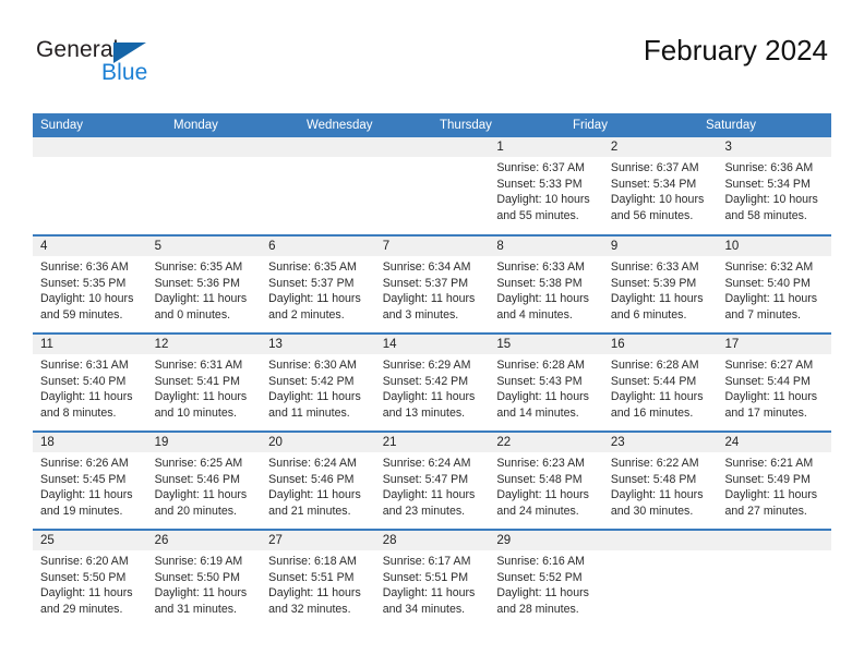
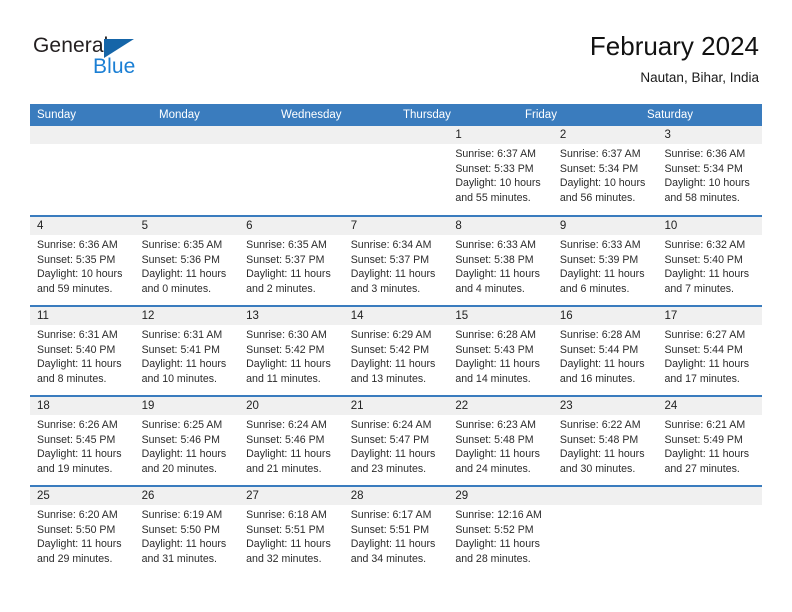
  General
  Blue
  February 2024
+ Nautan, Bihar, India
  Sunday
  Monday
  Wednesday
  Thursday
  Friday
  Saturday
  1
  Sunrise: 6:37 AM
  Sunset: 5:33 PM
  Daylight: 10 hours
  and 55 minutes.
  2
  Sunrise: 6:37 AM
  Sunset: 5:34 PM
  Daylight: 10 hours
  and 56 minutes.
  3
  Sunrise: 6:36 AM
  Sunset: 5:34 PM
  Daylight: 10 hours
  and 58 minutes.
  4
  Sunrise: 6:36 AM
  Sunset: 5:35 PM
  Daylight: 10 hours
  and 59 minutes.
  5
  Sunrise: 6:35 AM
  Sunset: 5:36 PM
  Daylight: 11 hours
  and 0 minutes.
  6
  Sunrise: 6:35 AM
  Sunset: 5:37 PM
  Daylight: 11 hours
  and 2 minutes.
  7
  Sunrise: 6:34 AM
  Sunset: 5:37 PM
  Daylight: 11 hours
  and 3 minutes.
  8
  Sunrise: 6:33 AM
  Sunset: 5:38 PM
  Daylight: 11 hours
  and 4 minutes.
  9
  Sunrise: 6:33 AM
  Sunset: 5:39 PM
  Daylight: 11 hours
  and 6 minutes.
  10
  Sunrise: 6:32 AM
  Sunset: 5:40 PM
  Daylight: 11 hours
  and 7 minutes.
  11
  Sunrise: 6:31 AM
  Sunset: 5:40 PM
  Daylight: 11 hours
  and 8 minutes.
  12
  Sunrise: 6:31 AM
  Sunset: 5:41 PM
  Daylight: 11 hours
  and 10 minutes.
  13
  Sunrise: 6:30 AM
  Sunset: 5:42 PM
  Daylight: 11 hours
  and 11 minutes.
  14
  Sunrise: 6:29 AM
  Sunset: 5:42 PM
  Daylight: 11 hours
  and 13 minutes.
  15
  Sunrise: 6:28 AM
  Sunset: 5:43 PM
  Daylight: 11 hours
  and 14 minutes.
  16
  Sunrise: 6:28 AM
  Sunset: 5:44 PM
  Daylight: 11 hours
  and 16 minutes.
  17
  Sunrise: 6:27 AM
  Sunset: 5:44 PM
  Daylight: 11 hours
  and 17 minutes.
  18
  Sunrise: 6:26 AM
  Sunset: 5:45 PM
  Daylight: 11 hours
  and 19 minutes.
  19
  Sunrise: 6:25 AM
  Sunset: 5:46 PM
  Daylight: 11 hours
  and 20 minutes.
  20
  Sunrise: 6:24 AM
  Sunset: 5:46 PM
  Daylight: 11 hours
  and 21 minutes.
  21
  Sunrise: 6:24 AM
  Sunset: 5:47 PM
  Daylight: 11 hours
  and 23 minutes.
  22
  Sunrise: 6:23 AM
  Sunset: 5:48 PM
  Daylight: 11 hours
  and 24 minutes.
  23
  Sunrise: 6:22 AM
  Sunset: 5:48 PM
  Daylight: 11 hours
  and 30 minutes.
  24
  Sunrise: 6:21 AM
  Sunset: 5:49 PM
  Daylight: 11 hours
  and 27 minutes.
  25
  Sunrise: 6:20 AM
  Sunset: 5:50 PM
  Daylight: 11 hours
  and 29 minutes.
  26
  Sunrise: 6:19 AM
  Sunset: 5:50 PM
  Daylight: 11 hours
  and 31 minutes.
  27
  Sunrise: 6:18 AM
  Sunset: 5:51 PM
  Daylight: 11 hours
  and 32 minutes.
  28
  Sunrise: 6:17 AM
  Sunset: 5:51 PM
  Daylight: 11 hours
  and 34 minutes.
  29
- Sunrise: 6:16 AM
+ Sunrise: 12:16 AM
  Sunset: 5:52 PM
  Daylight: 11 hours
  and 28 minutes.
